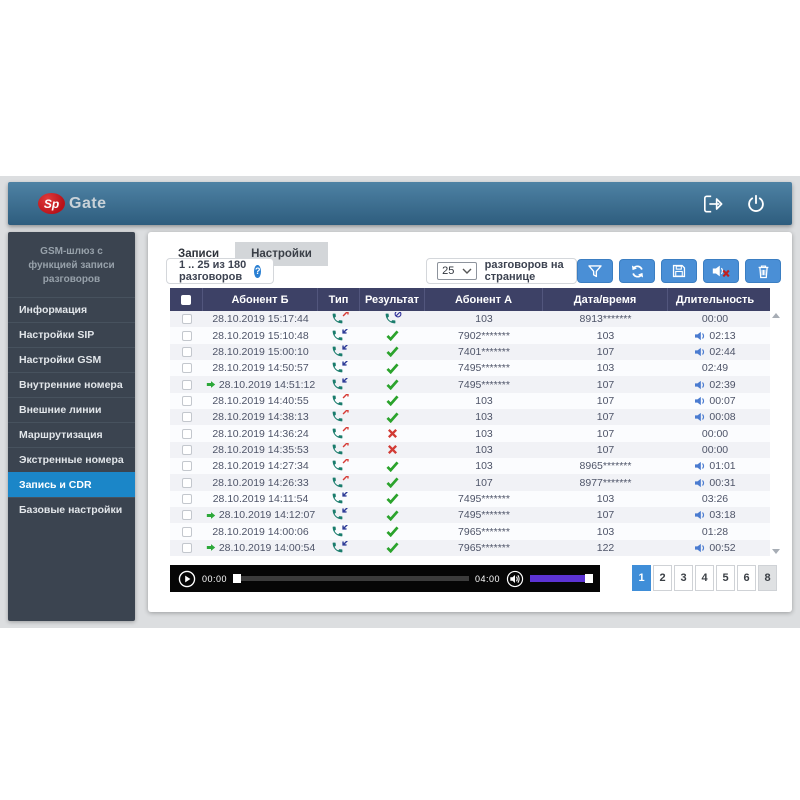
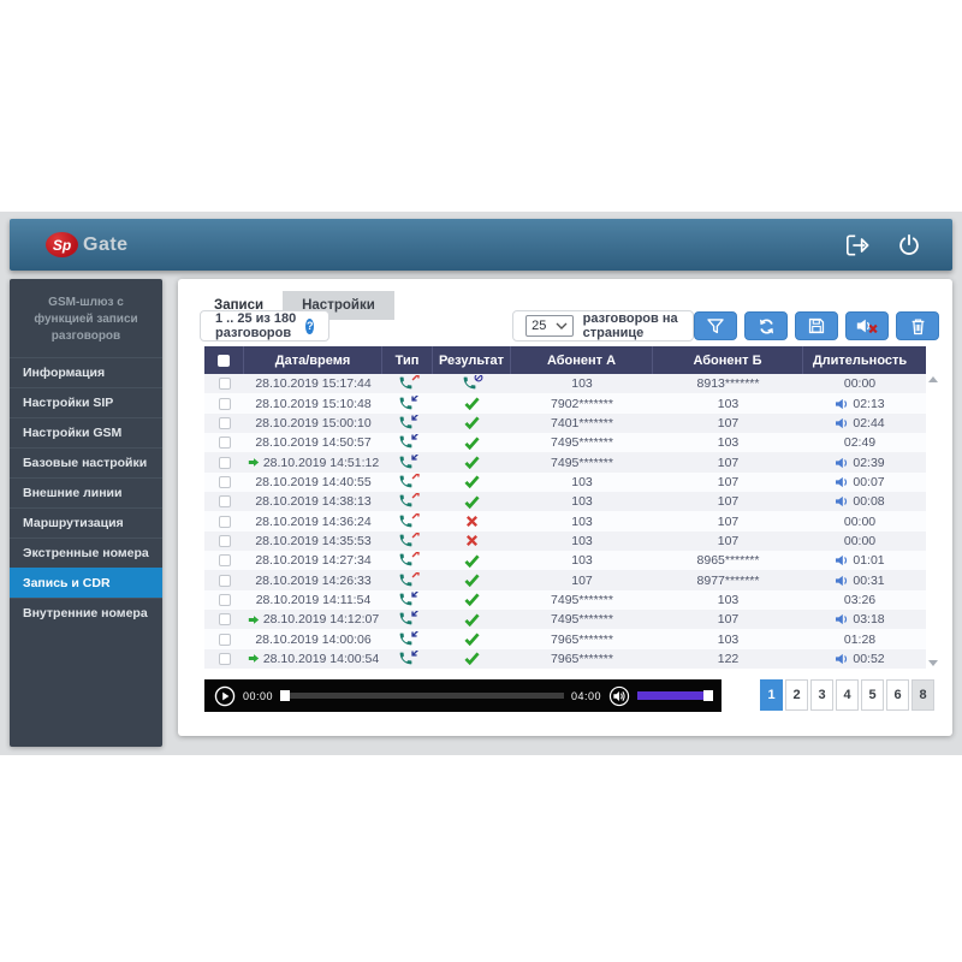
  Sp
  Gate
  GSM-шлюз с функцией записи разговоров
  Информация
  Настройки SIP
  Настройки GSM
- Внутренние номера
+ Базовые настройки
  Внешние линии
  Маршрутизация
  Экстренные номера
  Запись и CDR
- Базовые настройки
+ Внутренние номера
  Записи
  Настройки
  1 .. 25 из 180 разговоров
  ?
  25
  разговоров на странице
- Абонент Б
+ Дата/время
  Тип
  Результат
  Абонент А
- Дата/время
+ Абонент Б
  Длительность
  28.10.2019 15:17:44
  103
  8913*******
  00:00
  28.10.2019 15:10:48
  7902*******
  103
  02:13
  28.10.2019 15:00:10
  7401*******
  107
  02:44
  28.10.2019 14:50:57
  7495*******
  103
  02:49
  28.10.2019 14:51:12
  7495*******
  107
  02:39
  28.10.2019 14:40:55
  103
  107
  00:07
  28.10.2019 14:38:13
  103
  107
  00:08
  28.10.2019 14:36:24
  103
  107
  00:00
  28.10.2019 14:35:53
  103
  107
  00:00
  28.10.2019 14:27:34
  103
  8965*******
  01:01
  28.10.2019 14:26:33
  107
  8977*******
  00:31
  28.10.2019 14:11:54
  7495*******
  103
  03:26
  28.10.2019 14:12:07
  7495*******
  107
  03:18
  28.10.2019 14:00:06
  7965*******
  103
  01:28
  28.10.2019 14:00:54
  7965*******
  122
  00:52
  00:00
  04:00
  1
  2
  3
  4
  5
  6
  8
